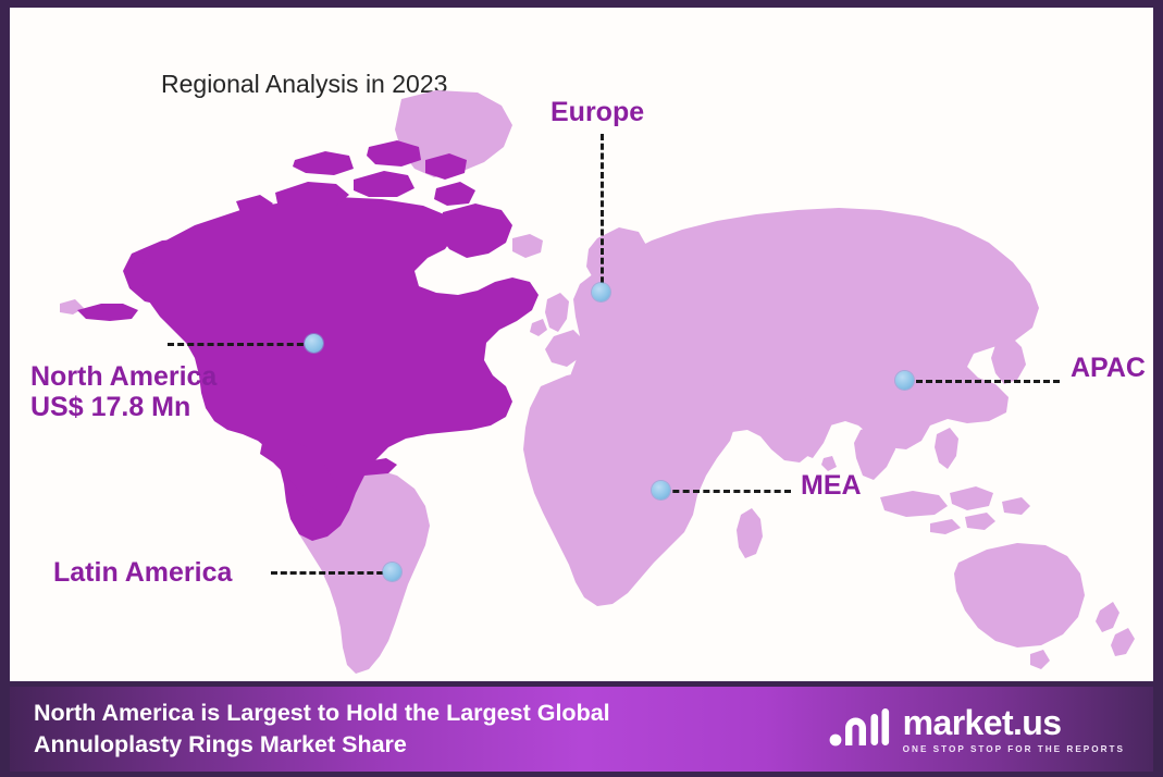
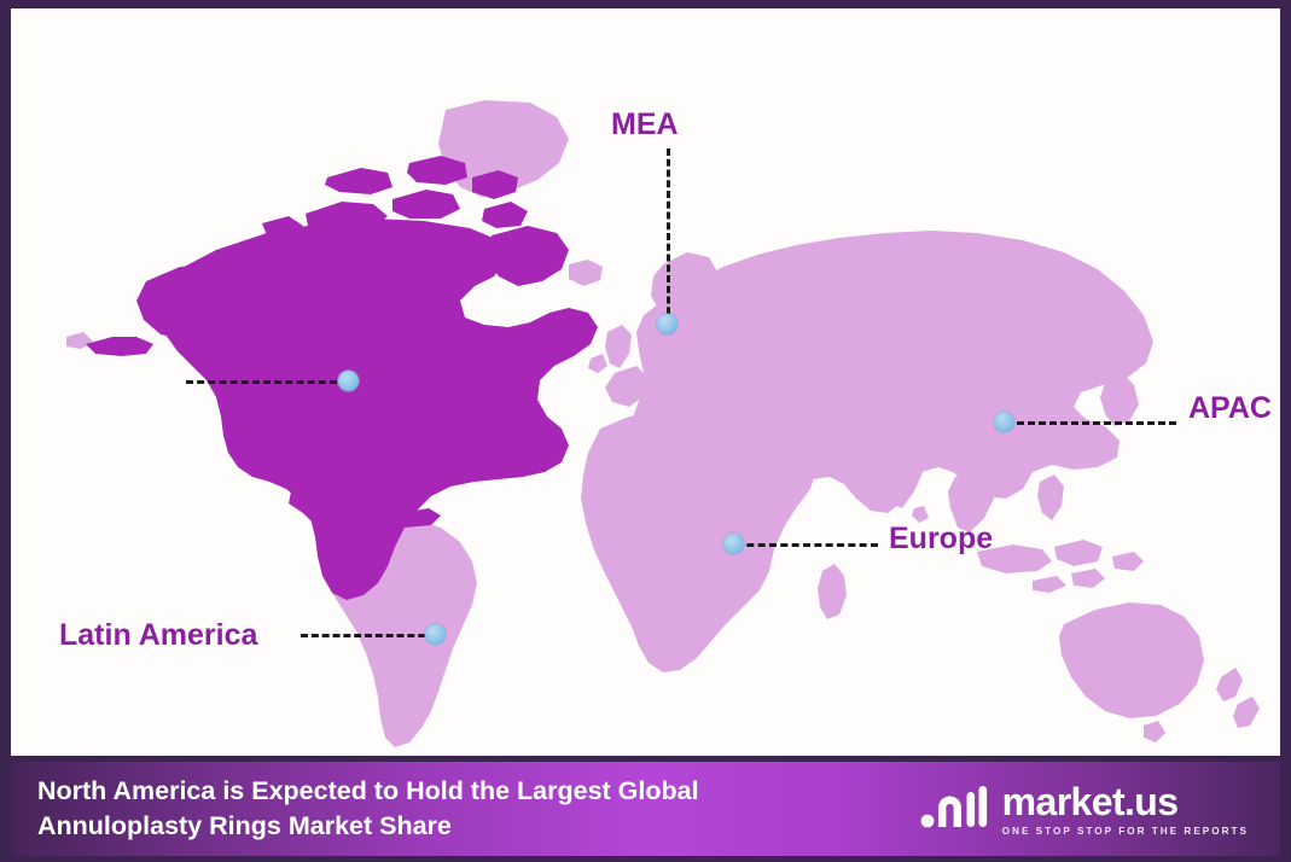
- Regional Analysis in 2023
- North America
- US$ 17.8 Mn
- Europe
+ MEA
  APAC
- MEA
+ Europe
  Latin America
- North America is Largest to Hold the Largest Global
+ North America is Expected to Hold the Largest Global
  Annuloplasty Rings Market Share
  market.us
  ONE STOP STOP FOR THE REPORTS
